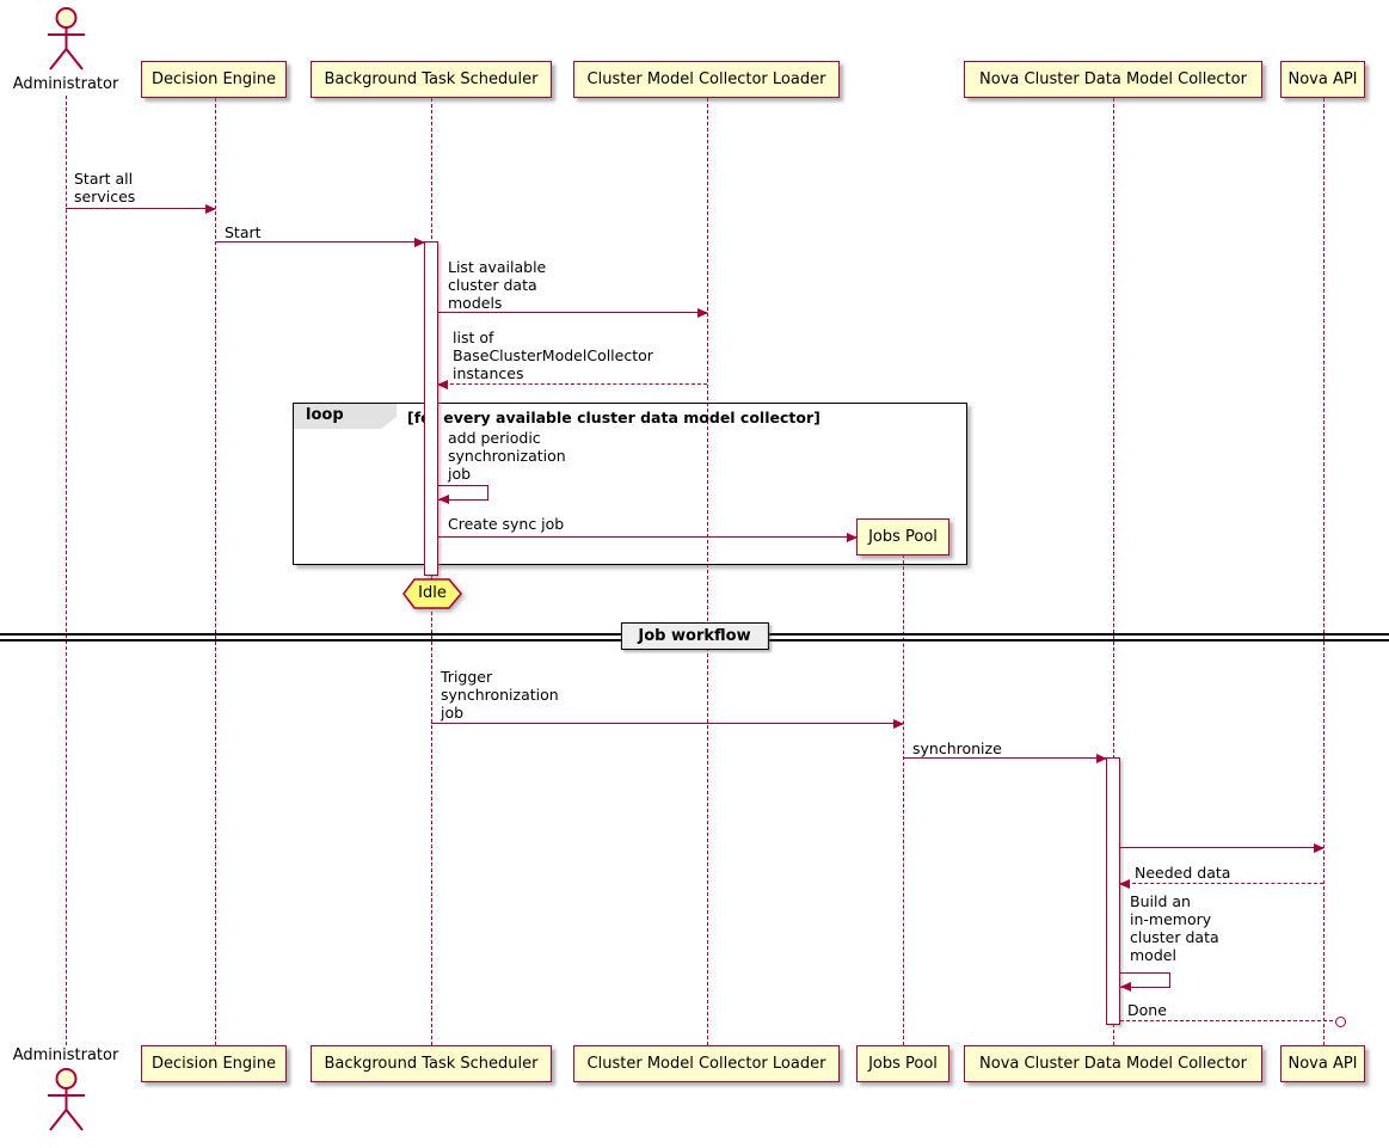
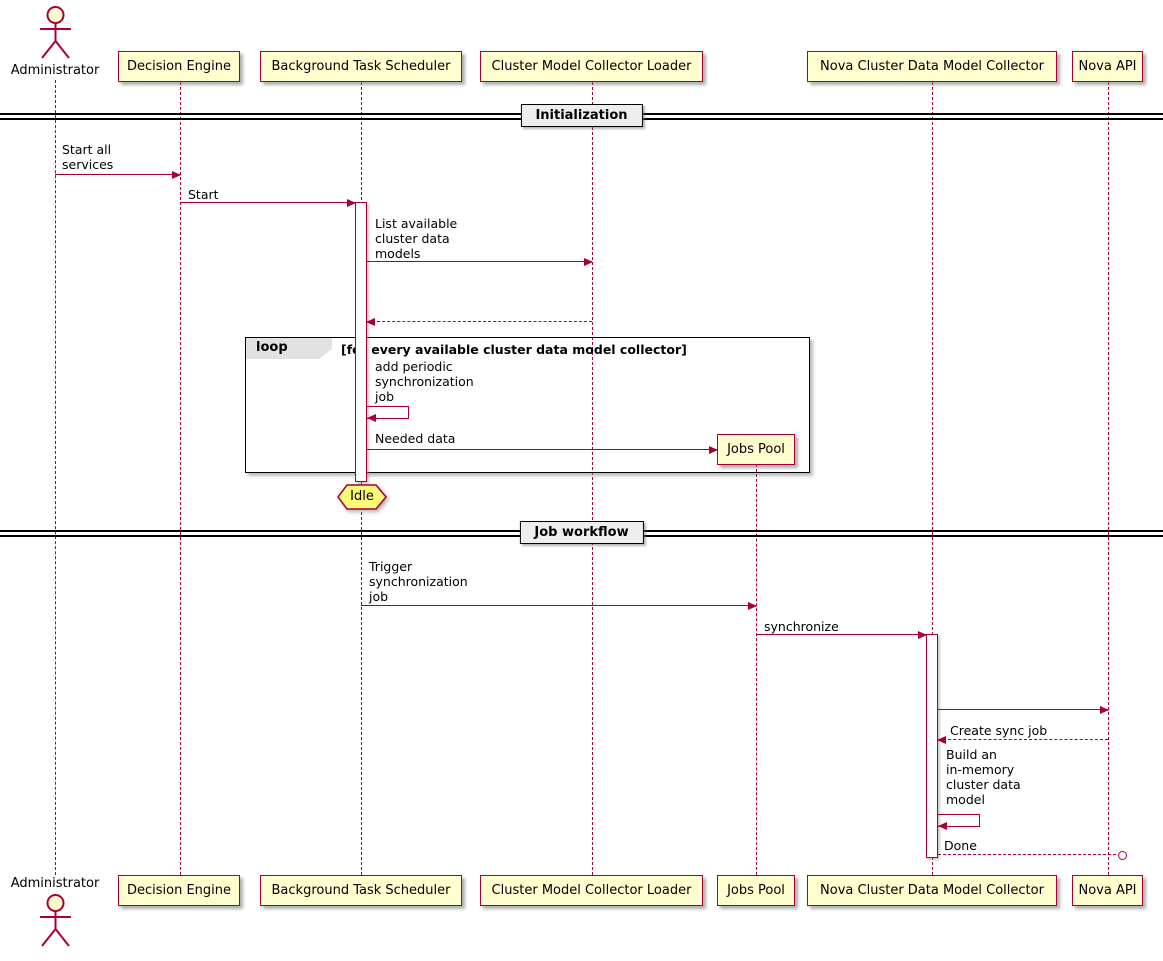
  Administrator
  Decision Engine
  Background Task Scheduler
  Cluster Model Collector Loader
  Nova Cluster Data Model Collector
  Nova API
+ Initialization
  Start all
  services
  Start
  List available
  cluster data
  models
- list of
- BaseClusterModelCollector
- instances
  loop
  [f every available cluster data model collector]
  add periodic
  synchronization
  job
- Create sync job
+ Needed data
  Jobs Pool
  Idle
  Job workflow
  Trigger
  synchronization
  job
  synchronize
- Needed data
+ Create sync job
  Build an
  in-memory
  cluster data
  model
  Done
  Administrator
  Decision Engine
  Background Task Scheduler
  Cluster Model Collector Loader
  Jobs Pool
  Nova Cluster Data Model Collector
  Nova API
